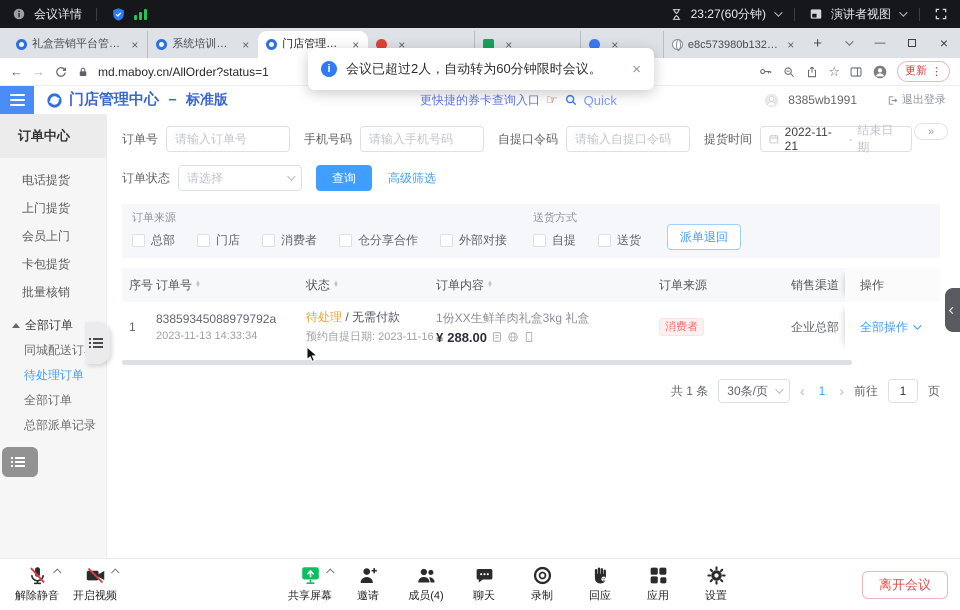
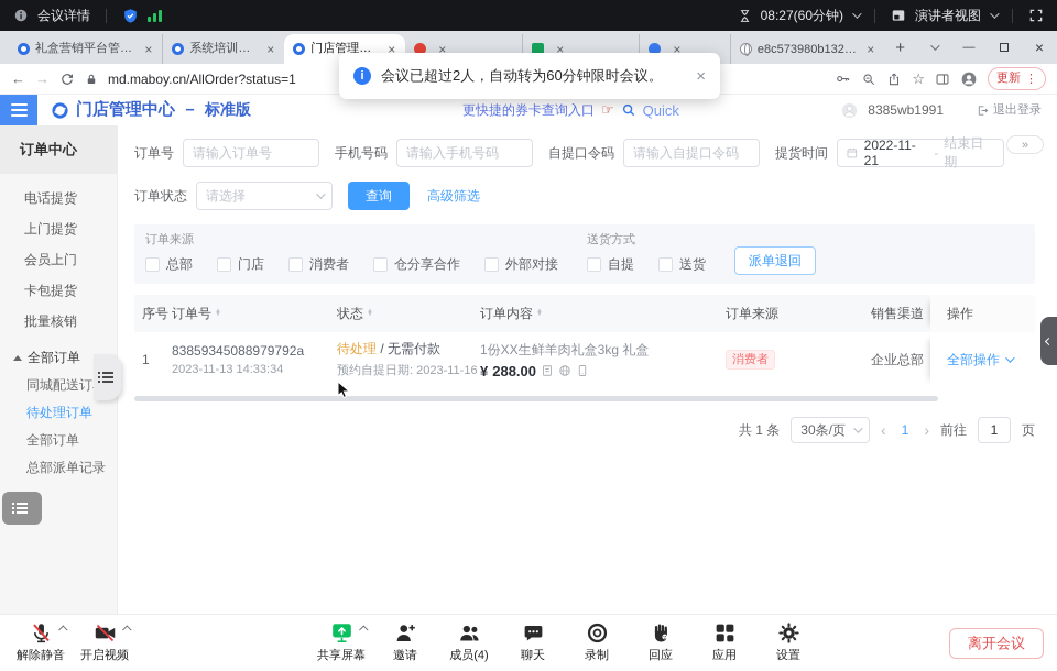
  会议详情
- 23:27(60分钟)
+ 08:27(60分钟)
  演讲者视图
  礼盒营销平台管理
  ×
  系统培训学习
  ×
  门店管理中心
  ×
  ×
  ×
  ×
  ×
  +
  —
  ×
  ←
  →
  md.maboy.cn/AllOrder?status=1
  ☆
  更新
  ⋮
  i
  会议已超过2人，自动转为60分钟限时会议。
  ×
  门店管理中心
  －
  标准版
  更快捷的券卡查询入口
  ☞
  Quick
  8385wb1991
  退出登录
  订单中心
  电话提货
  上门提货
  会员上门
  卡包提货
  批量核销
  全部订单
  同城配送订
  待处理订单
  全部订单
  总部派单记录
  »
  订单号
  请输入订单号
  手机号码
  请输入手机号码
  自提口令码
  请输入自提口令码
  提货时间
  2022-11-21
  -
  结束日期
  订单状态
  请选择
  查询
  高级筛选
  订单来源
  总部
  门店
  消费者
  仓分享合作
  外部对接
  送货方式
  自提
  送货
  派单退回
  序号
  订单号
  状态
  订单内容
  订单来源
  销售渠道
  操作
  1
  83859345088979792a
  2023-11-13 14:33:34
  待处理 / 无需付款
  预约自提日期: 2023-11-16
  1份XX生鲜羊肉礼盒3kg 礼盒
  ¥
  288.00
  消费者
  企业总部
  全部操作
  共 1 条
  30条/页
  ‹
  1
  ›
  前往
  1
  页
  解除静音
  开启视频
  共享屏幕
  邀请
  成员(4)
  聊天
  录制
  回应
  应用
  设置
  离开会议
